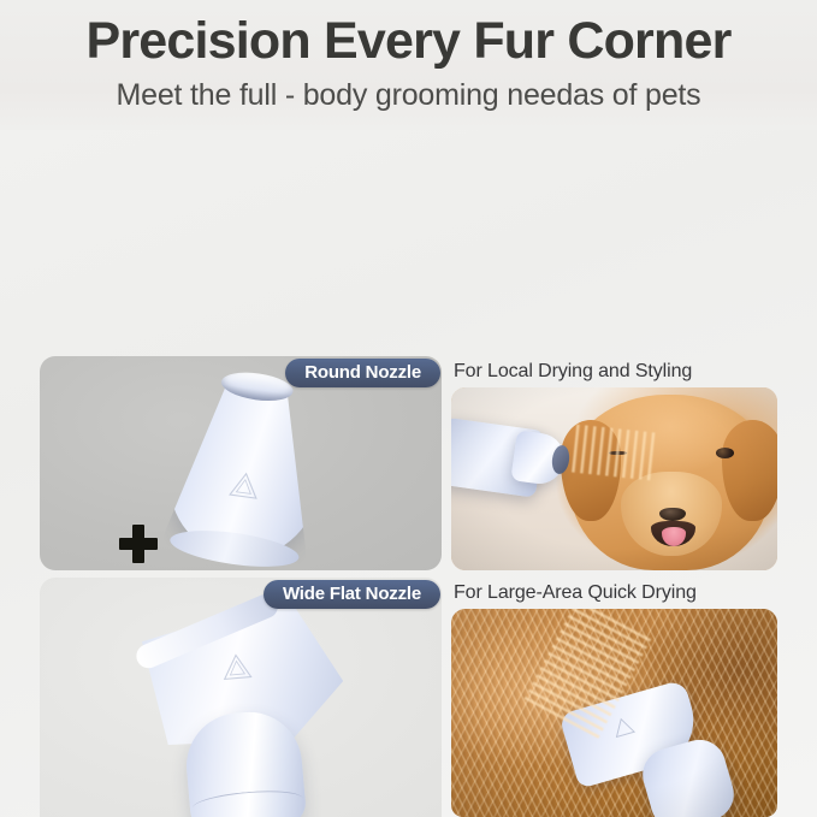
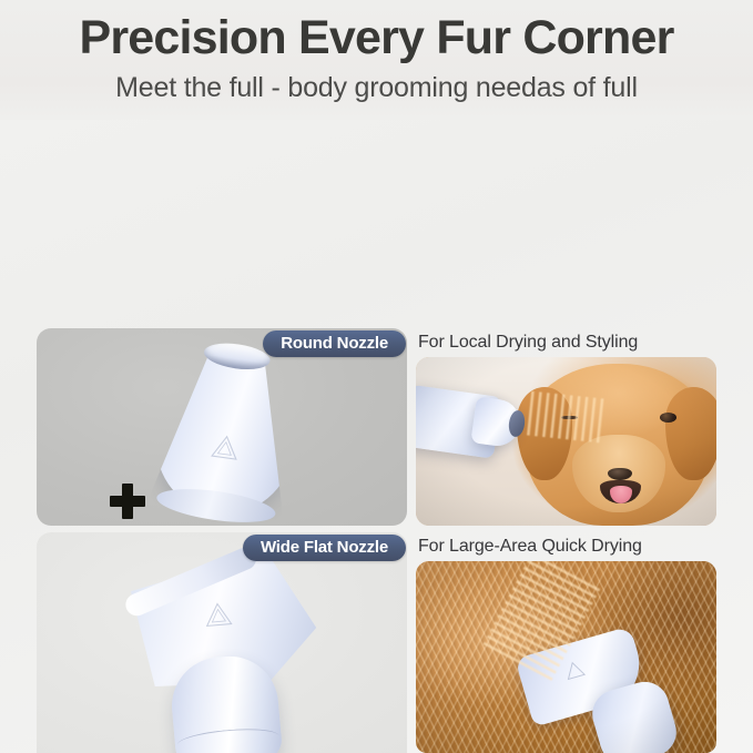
  Precision Every Fur Corner
- Meet the full - body grooming needas of pets
+ Meet the full - body grooming needas of full
  Round Nozzle
  For Local Drying and Styling
  Wide Flat Nozzle
  For Large-Area Quick Drying
